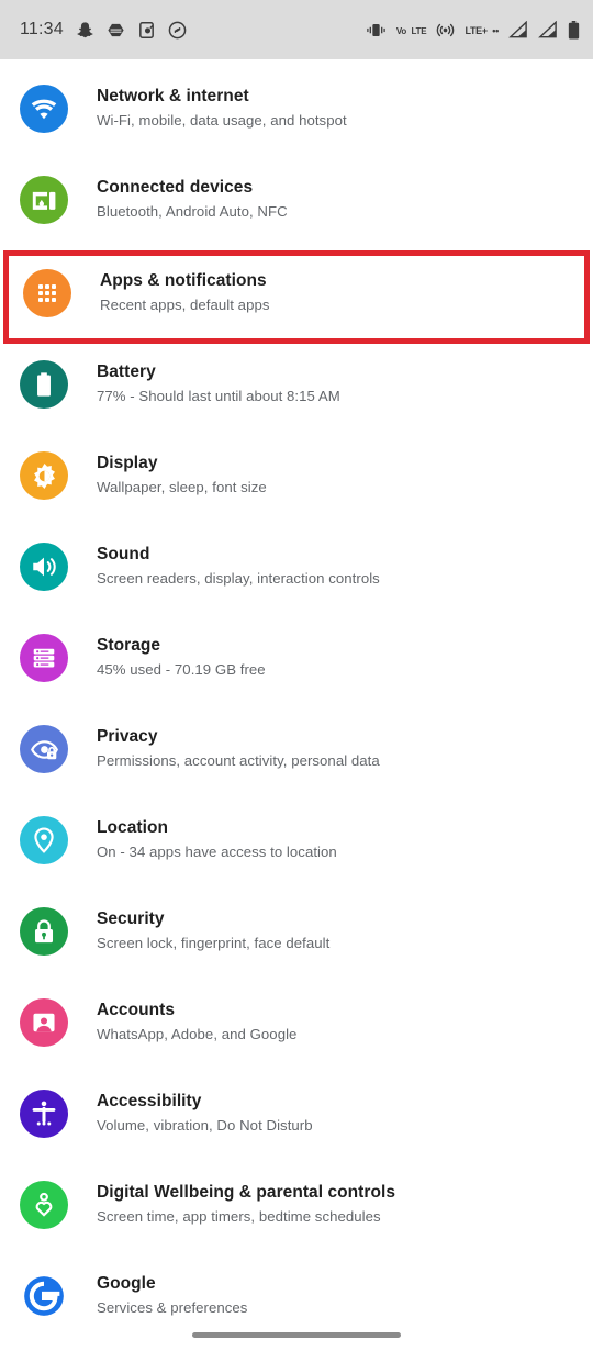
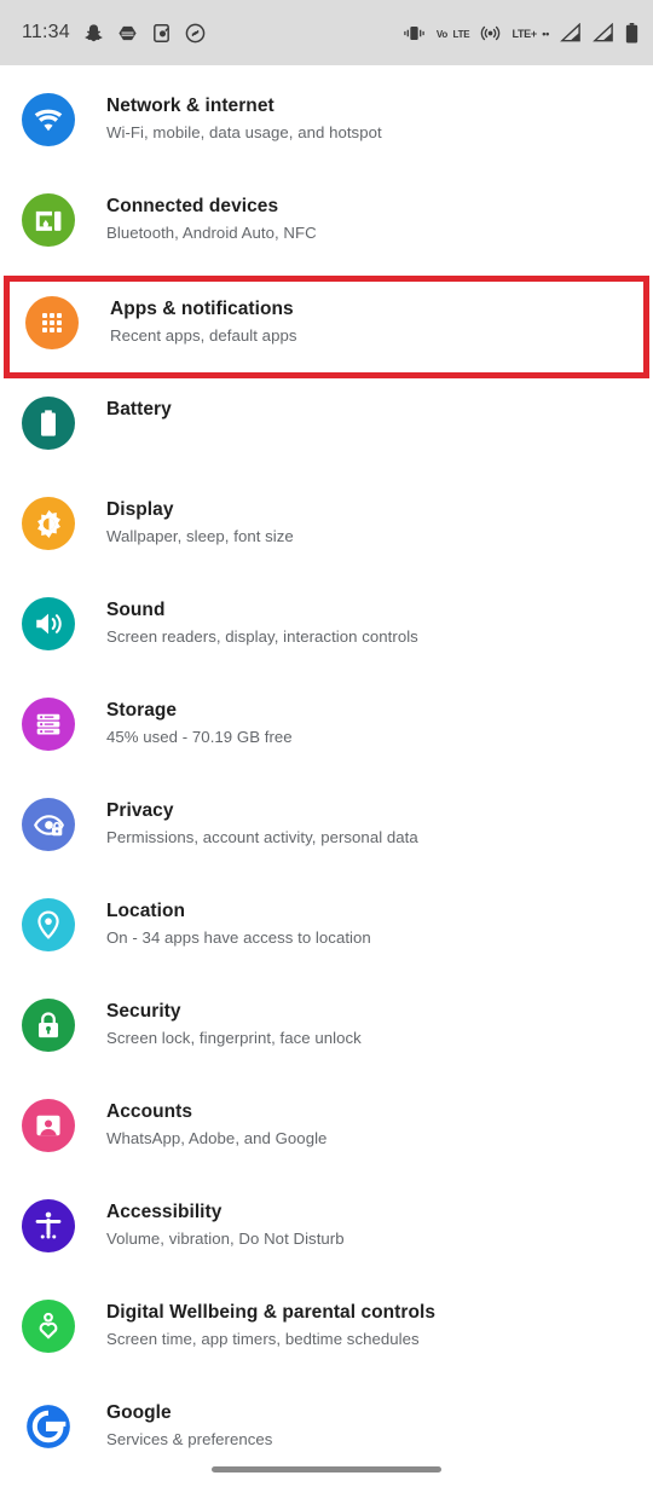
  11:34
  Vo LTE
  LTE+ ••
  Network & internet
  Wi-Fi, mobile, data usage, and hotspot
  Connected devices
  Bluetooth, Android Auto, NFC
  Apps & notifications
  Recent apps, default apps
  Battery
- 77% - Should last until about 8:15 AM
  Display
  Wallpaper, sleep, font size
  Sound
  Screen readers, display, interaction controls
  Storage
  45% used - 70.19 GB free
  Privacy
  Permissions, account activity, personal data
  Location
  On - 34 apps have access to location
  Security
- Screen lock, fingerprint, face default
+ Screen lock, fingerprint, face unlock
  Accounts
  WhatsApp, Adobe, and Google
  Accessibility
  Volume, vibration, Do Not Disturb
  Digital Wellbeing & parental controls
  Screen time, app timers, bedtime schedules
  Google
  Services & preferences
